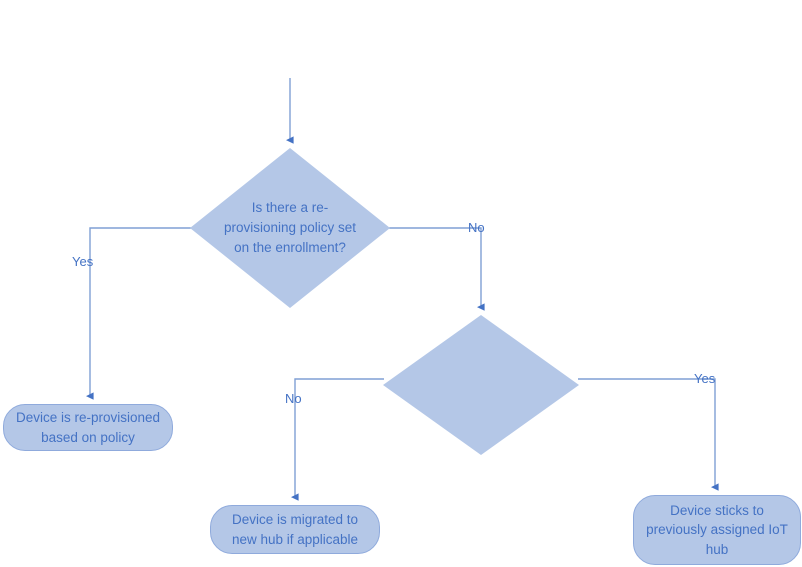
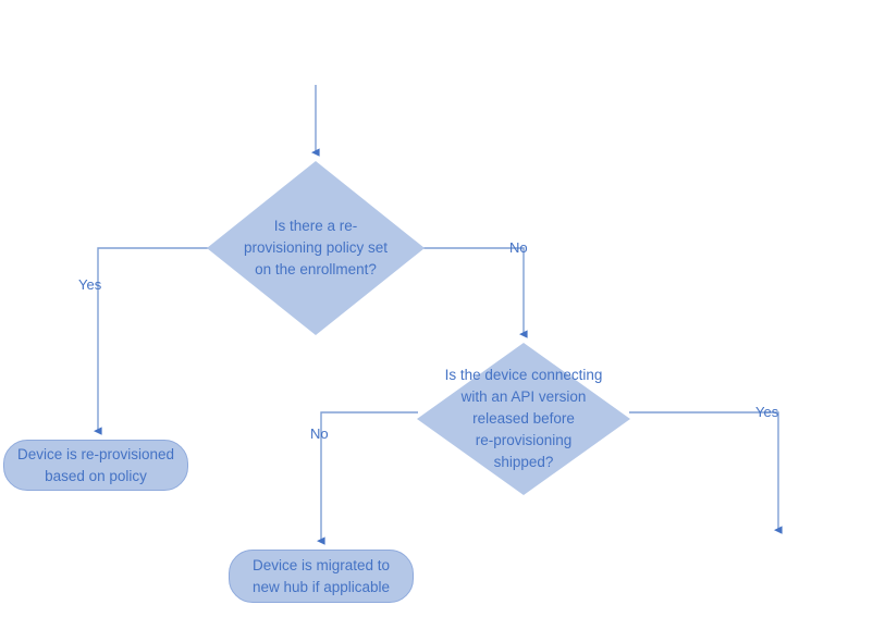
  Is there a re-
  provisioning policy set
  on the enrollment?
+ Is the device connecting
+ with an API version
+ released before
+ re-provisioning
+ shipped?
  Device is re-provisioned
  based on policy
  Device is migrated to
  new hub if applicable
- Device sticks to
- previously assigned IoT
- hub
  Yes
  No
  No
  Yes
